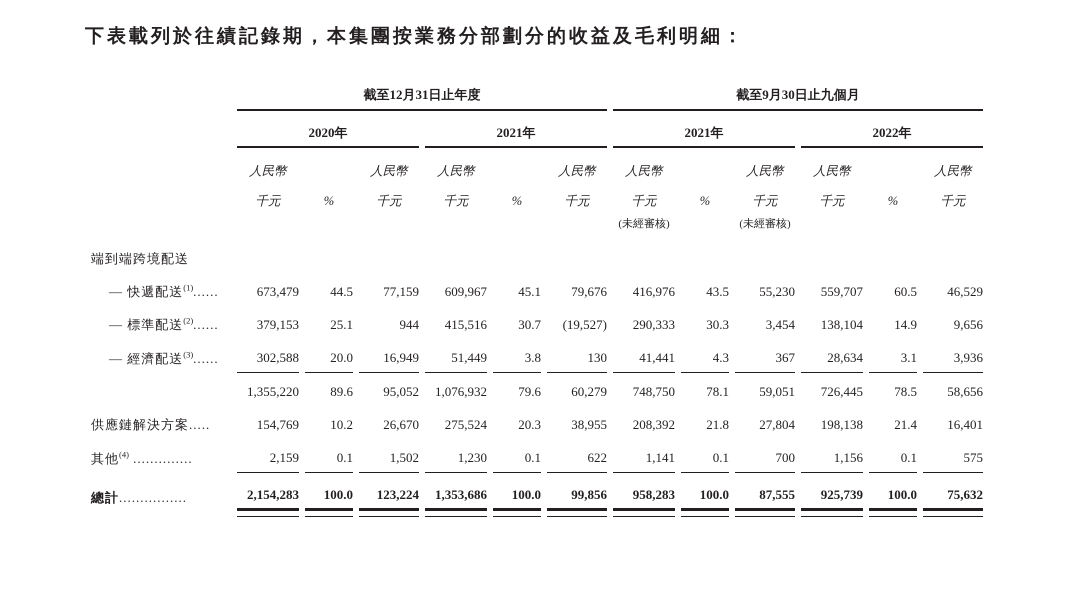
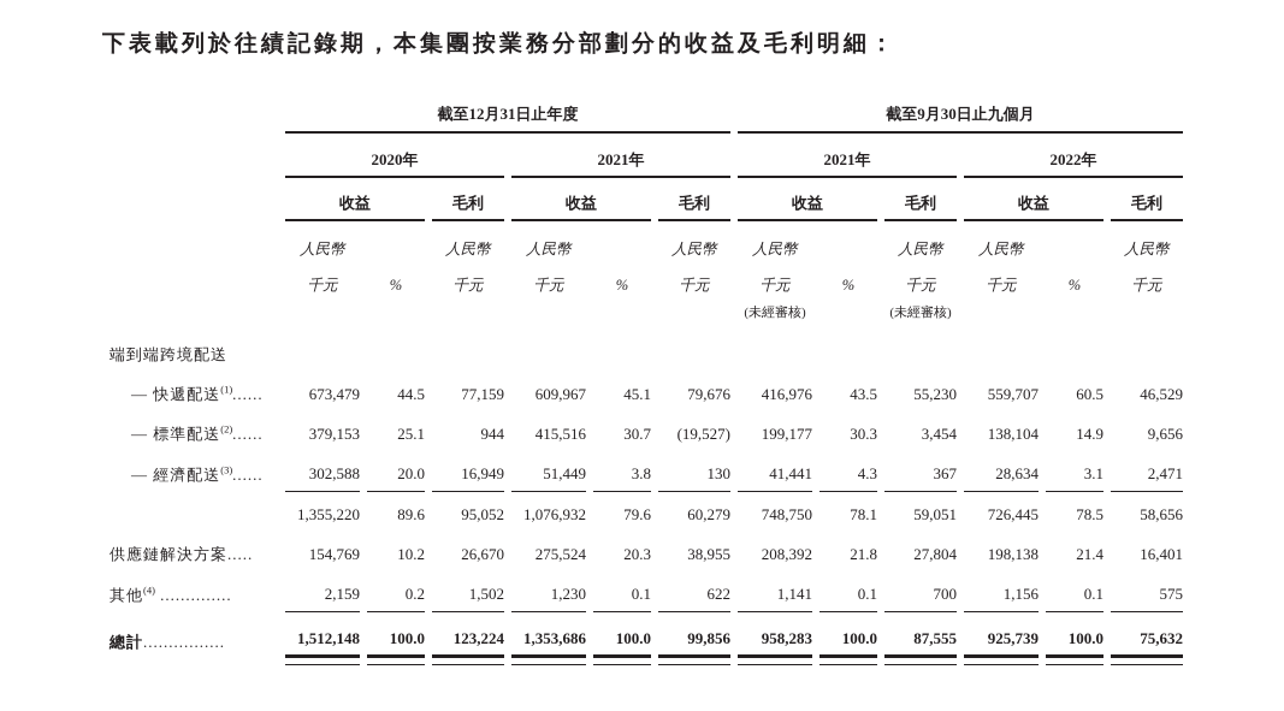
  下表載列於往績記錄期，本集團按業務分部劃分的收益及毛利明細：
  	截至12月31日止年度	截至9月30日止九個月
  	2020年	2021年	2021年	2022年
+ 	收益	毛利	收益	毛利	收益	毛利	收益	毛利
  	人民幣		人民幣	人民幣		人民幣	人民幣		人民幣	人民幣		人民幣
  	千元	%	千元	千元	%	千元	千元	%	千元	千元	%	千元
  							(未經審核)		(未經審核)
  端到端跨境配送
  — 快遞配送(1)......	673,479	44.5	77,159	609,967	45.1	79,676	416,976	43.5	55,230	559,707	60.5	46,529
- — 標準配送(2)......	379,153	25.1	944	415,516	30.7	(19,527)	290,333	30.3	3,454	138,104	14.9	9,656
+ — 標準配送(2)......	379,153	25.1	944	415,516	30.7	(19,527)	199,177	30.3	3,454	138,104	14.9	9,656
- — 經濟配送(3)......	302,588	20.0	16,949	51,449	3.8	130	41,441	4.3	367	28,634	3.1	3,936
+ — 經濟配送(3)......	302,588	20.0	16,949	51,449	3.8	130	41,441	4.3	367	28,634	3.1	2,471
  	1,355,220	89.6	95,052	1,076,932	79.6	60,279	748,750	78.1	59,051	726,445	78.5	58,656
  供應鏈解決方案.....	154,769	10.2	26,670	275,524	20.3	38,955	208,392	21.8	27,804	198,138	21.4	16,401
- 其他(4) ..............	2,159	0.1	1,502	1,230	0.1	622	1,141	0.1	700	1,156	0.1	575
+ 其他(4) ..............	2,159	0.2	1,502	1,230	0.1	622	1,141	0.1	700	1,156	0.1	575
- 總計................	2,154,283	100.0	123,224	1,353,686	100.0	99,856	958,283	100.0	87,555	925,739	100.0	75,632
+ 總計................	1,512,148	100.0	123,224	1,353,686	100.0	99,856	958,283	100.0	87,555	925,739	100.0	75,632
